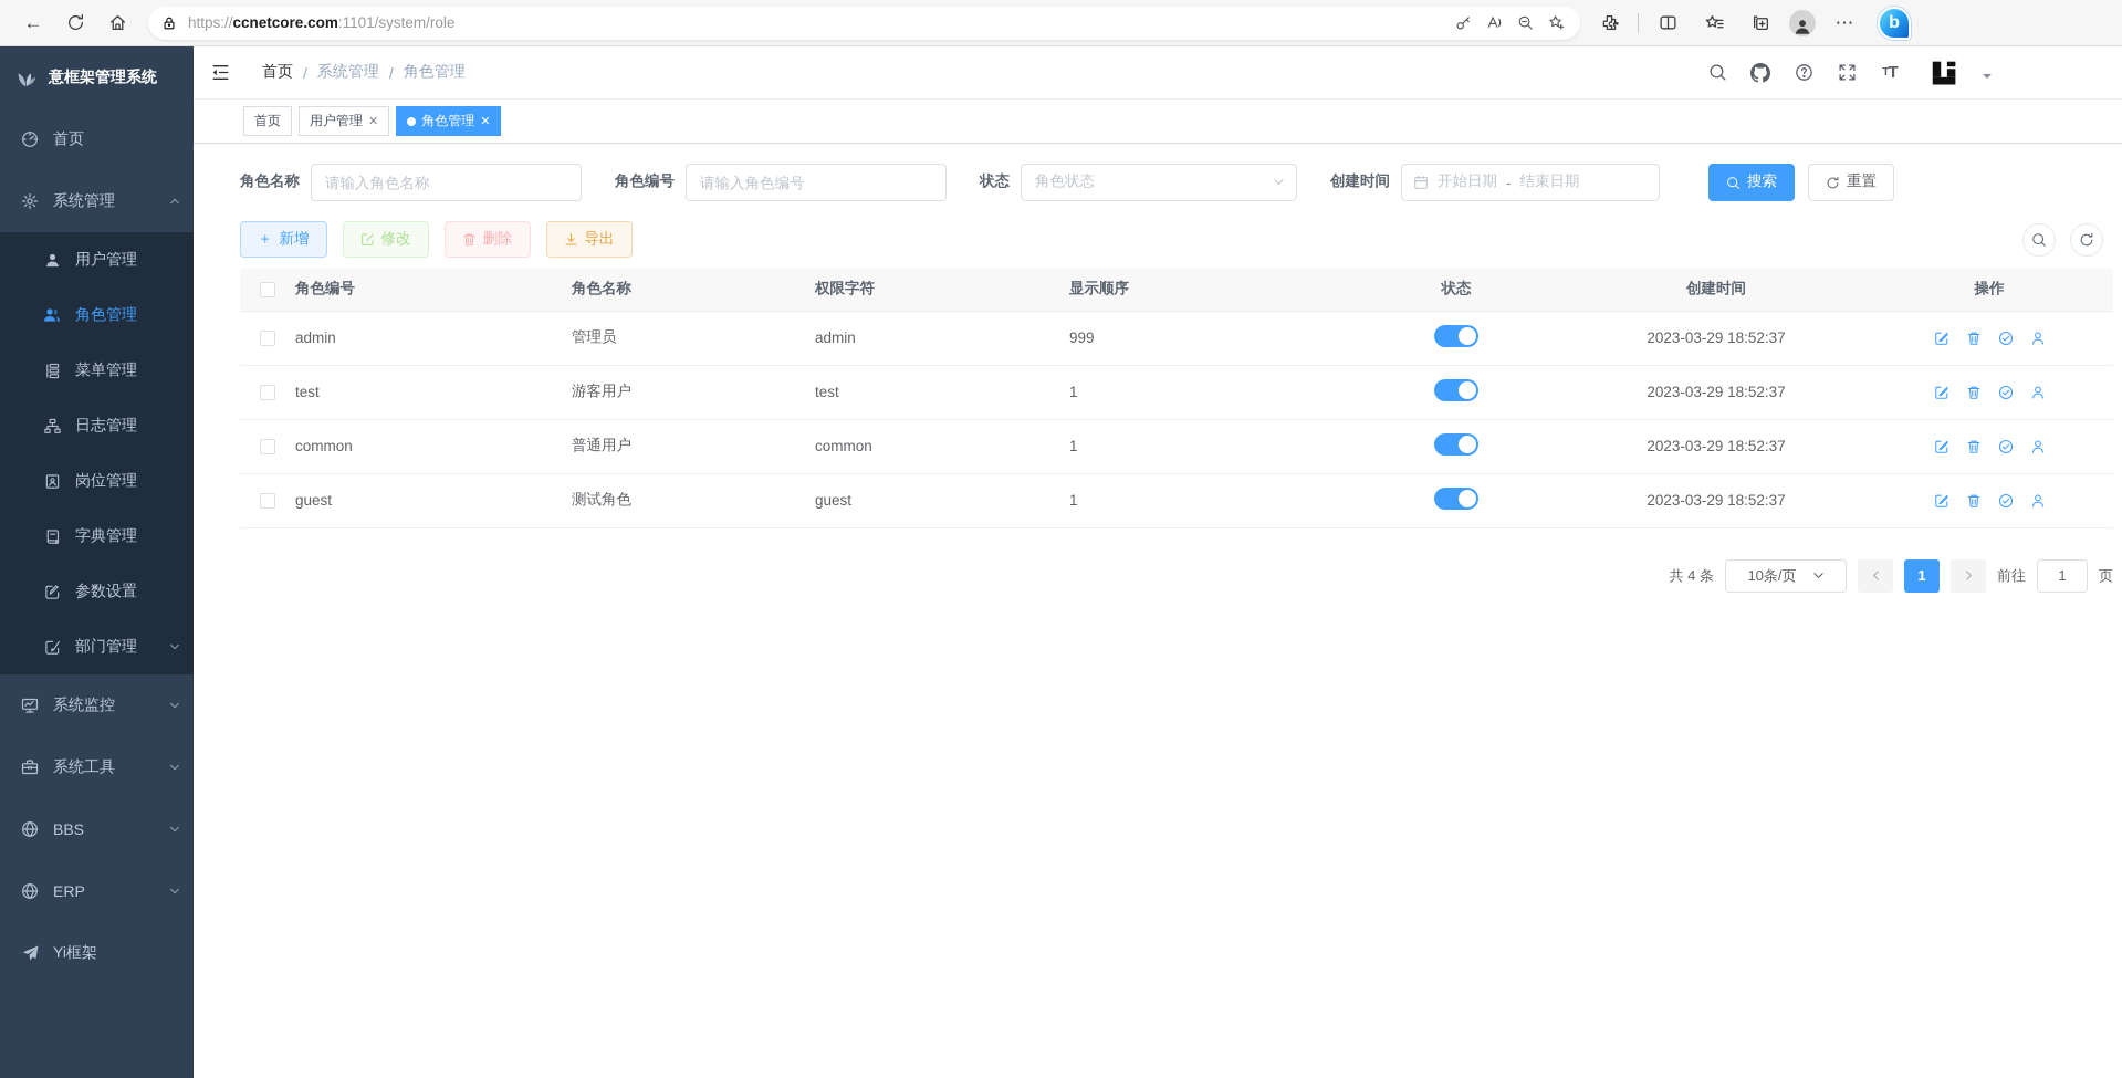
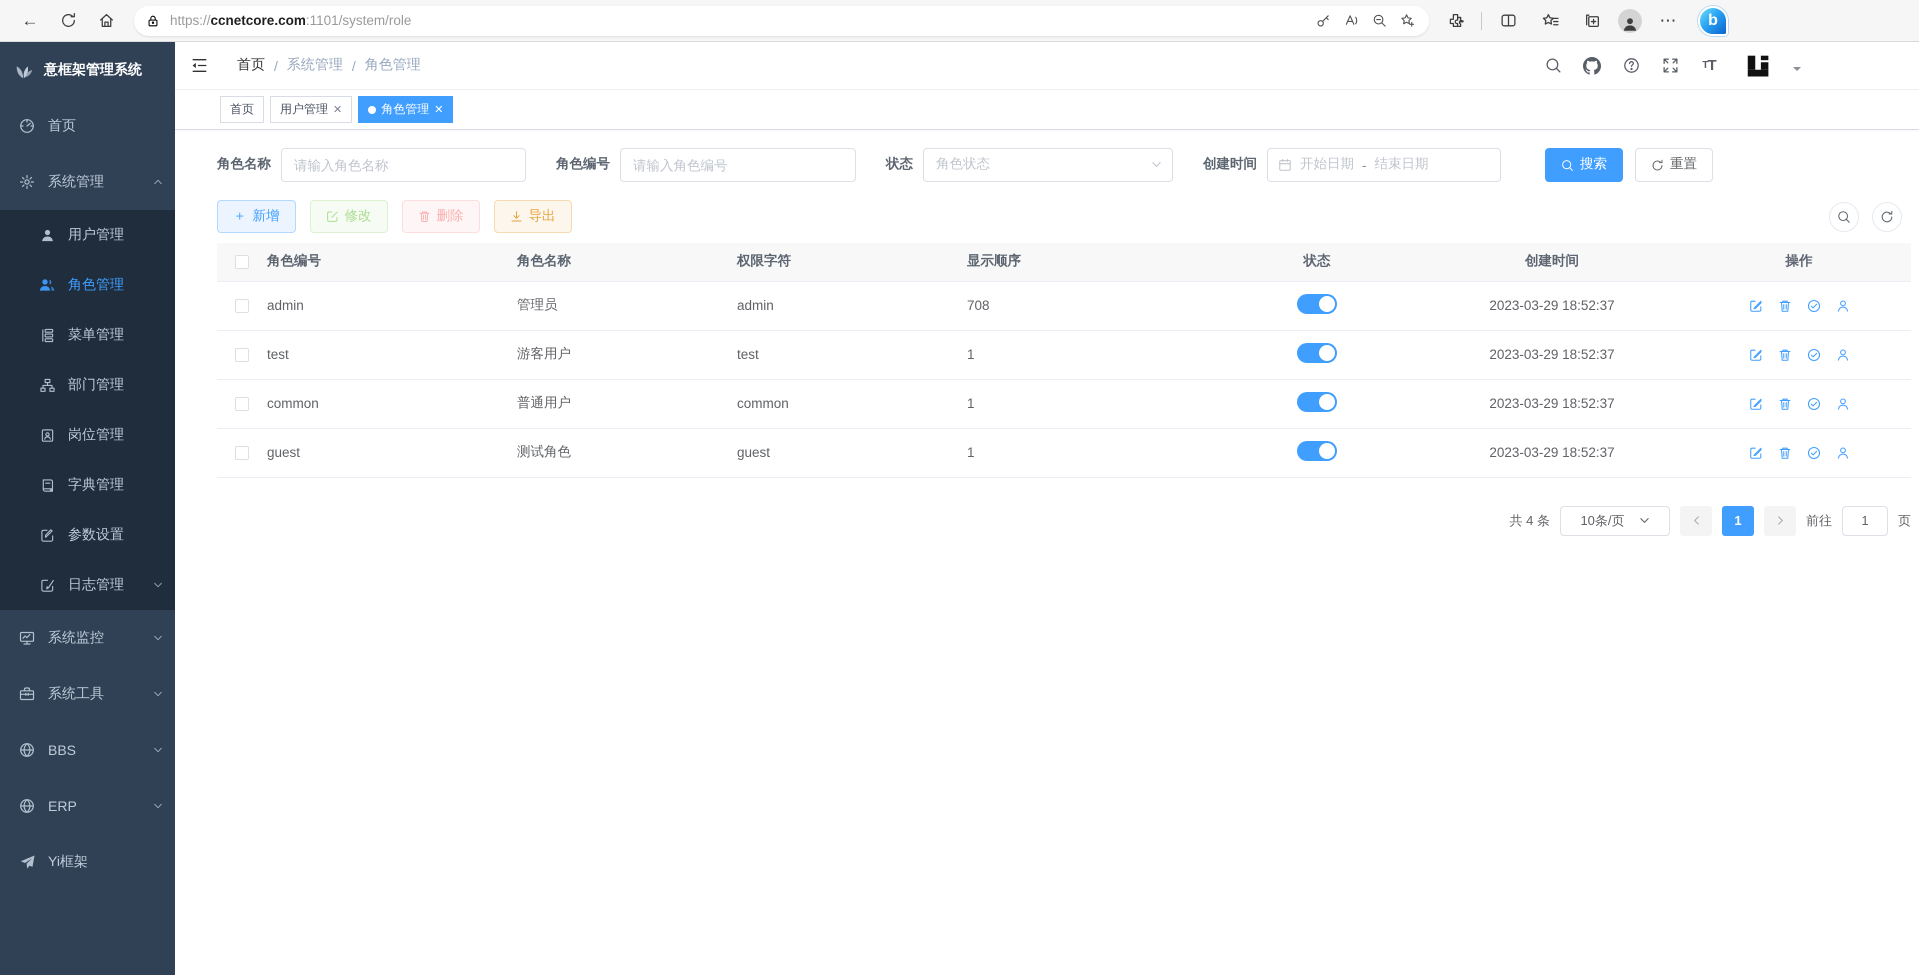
  ←
  https://ccnetcore.com:1101/system/role
  ⋯
  b
  意框架管理系统
  首页
  系统管理
  用户管理
  角色管理
  菜单管理
- 日志管理
+ 部门管理
  岗位管理
  字典管理
  参数设置
- 部门管理
+ 日志管理
  系统监控
  系统工具
  BBS
  ERP
  Yi框架
  首页
  /
  系统管理
  /
  角色管理
  T
  T
  首页
  用户管理
  ✕
  角色管理
  ✕
  角色名称
  请输入角色名称
  角色编号
  请输入角色编号
  状态
  角色状态
  创建时间
  开始日期
  -
  结束日期
  搜索
  重置
  ＋
  新增
  修改
  删除
  导出
  	角色编号	角色名称	权限字符	显示顺序	状态	创建时间	操作
- 	admin	管理员	admin	999		2023-03-29 18:52:37
+ 	admin	管理员	admin	708		2023-03-29 18:52:37
  	test	游客用户	test	1		2023-03-29 18:52:37
  	common	普通用户	common	1		2023-03-29 18:52:37
  	guest	测试角色	guest	1		2023-03-29 18:52:37
  共 4 条
  10条/页
  1
  前往
  1
  页
